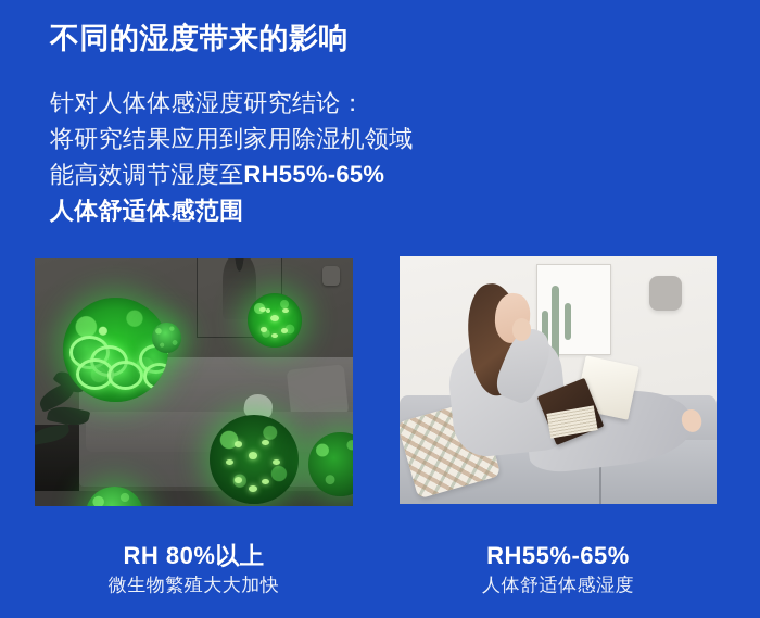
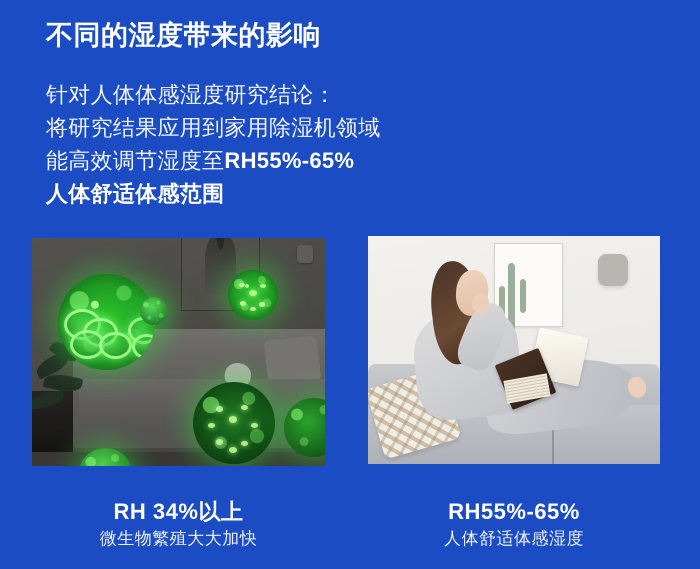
  不同的湿度带来的影响
  针对人体体感湿度研究结论：
  将研究结果应用到家用除湿机领域
  能高效调节湿度至RH55%-65%
  人体舒适体感范围
- RH 80%以上
+ RH 34%以上
  微生物繁殖大大加快
  RH55%-65%
  人体舒适体感湿度
